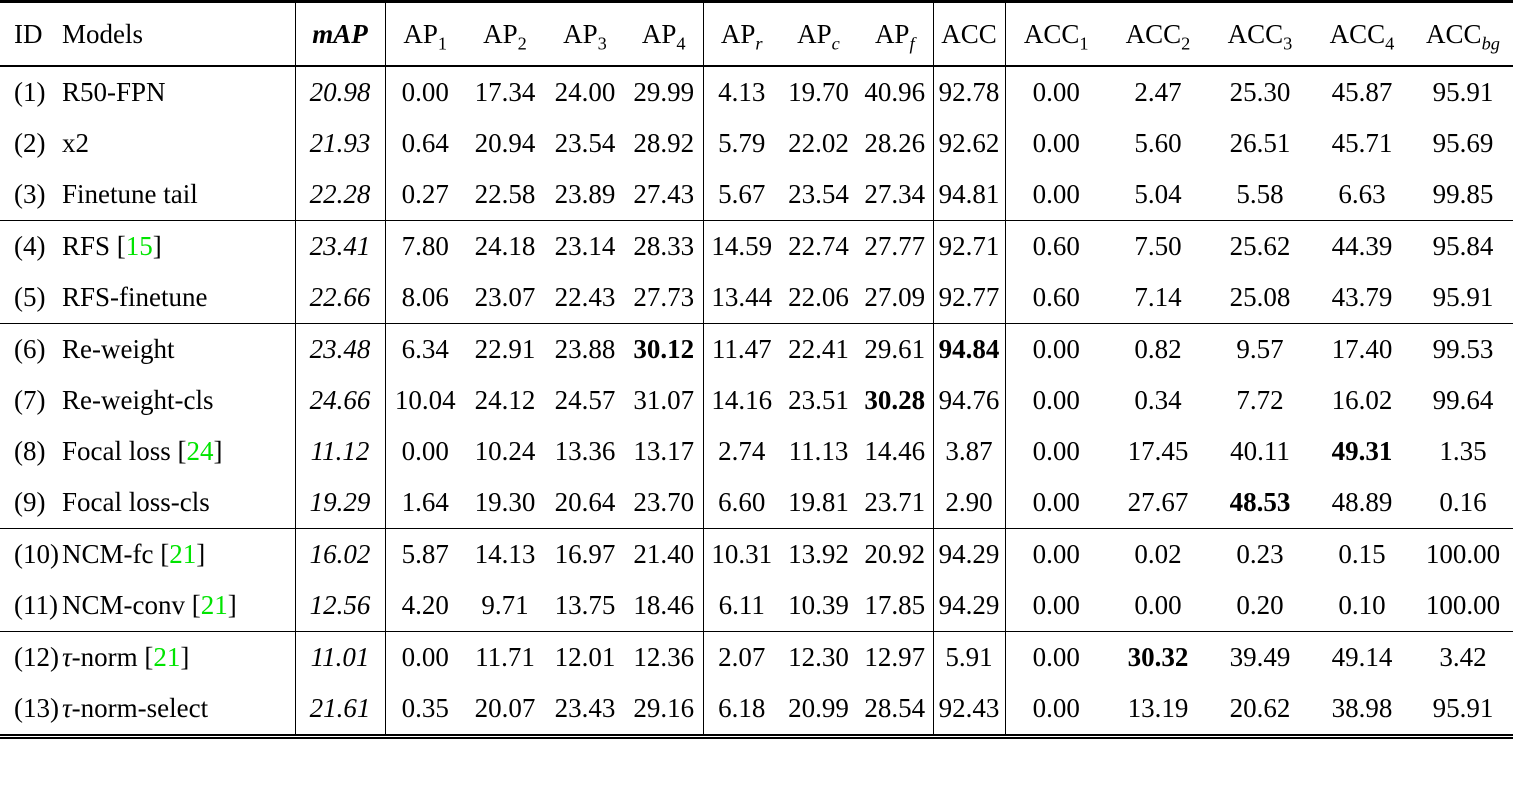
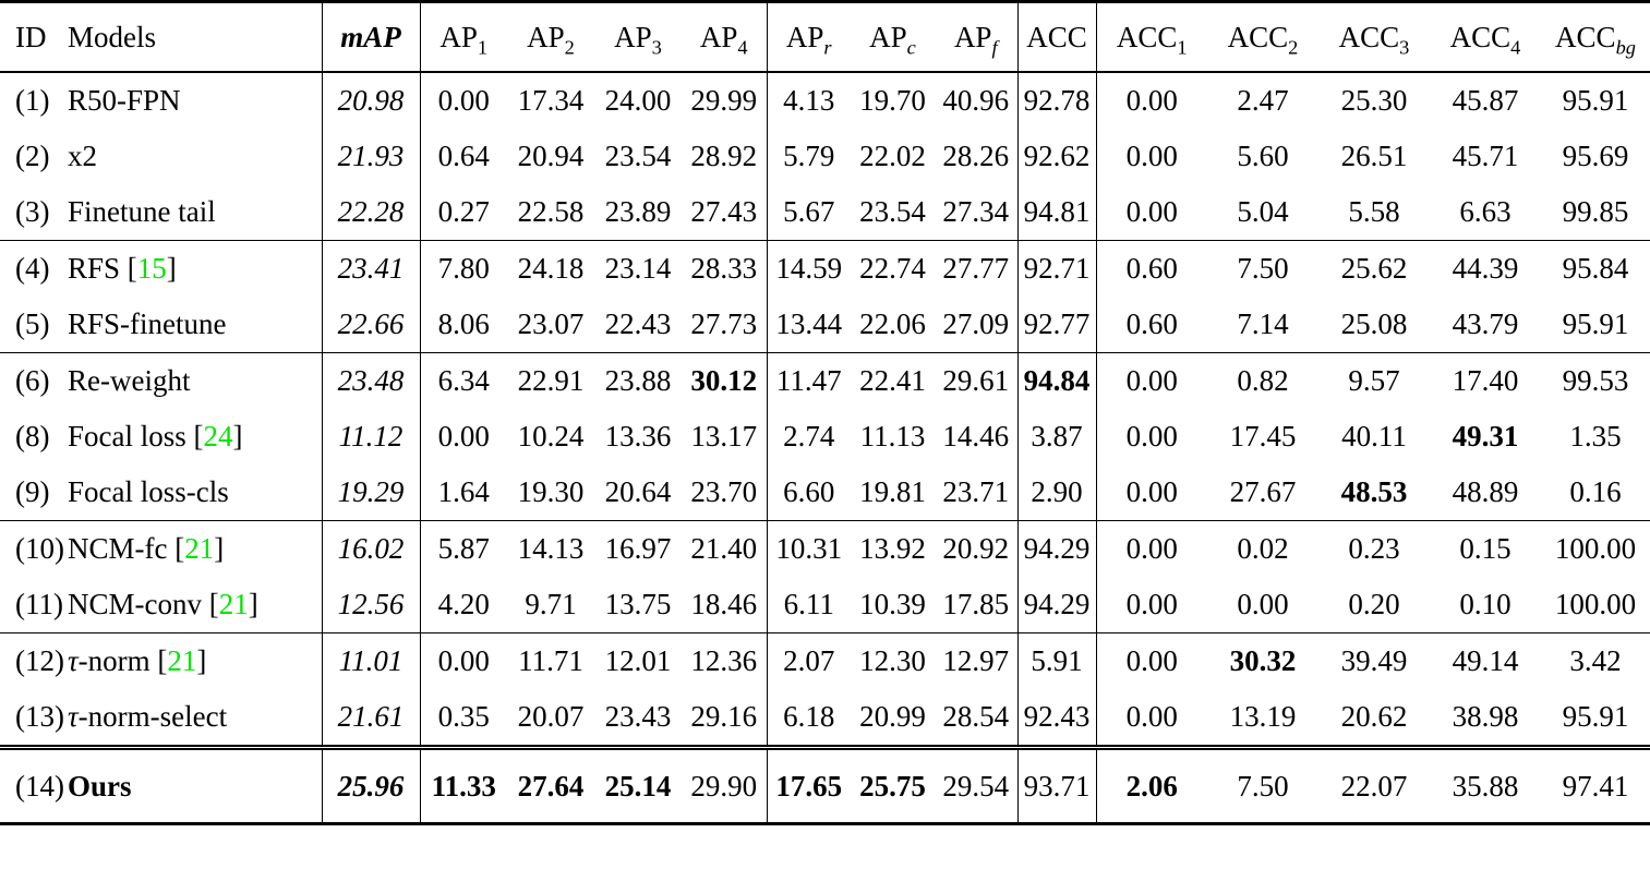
  ID	Models	mAP	AP1	AP2	AP3	AP4	APr	APc	APf	ACC	ACC1	ACC2	ACC3	ACC4	ACCbg
  (1)	R50-FPN	20.98	0.00	17.34	24.00	29.99	4.13	19.70	40.96	92.78	0.00	2.47	25.30	45.87	95.91
  (2)	x2	21.93	0.64	20.94	23.54	28.92	5.79	22.02	28.26	92.62	0.00	5.60	26.51	45.71	95.69
  (3)	Finetune tail	22.28	0.27	22.58	23.89	27.43	5.67	23.54	27.34	94.81	0.00	5.04	5.58	6.63	99.85
  (4)	RFS [15]	23.41	7.80	24.18	23.14	28.33	14.59	22.74	27.77	92.71	0.60	7.50	25.62	44.39	95.84
  (5)	RFS-finetune	22.66	8.06	23.07	22.43	27.73	13.44	22.06	27.09	92.77	0.60	7.14	25.08	43.79	95.91
  (6)	Re-weight	23.48	6.34	22.91	23.88	30.12	11.47	22.41	29.61	94.84	0.00	0.82	9.57	17.40	99.53
- (7)	Re-weight-cls	24.66	10.04	24.12	24.57	31.07	14.16	23.51	30.28	94.76	0.00	0.34	7.72	16.02	99.64
  (8)	Focal loss [24]	11.12	0.00	10.24	13.36	13.17	2.74	11.13	14.46	3.87	0.00	17.45	40.11	49.31	1.35
  (9)	Focal loss-cls	19.29	1.64	19.30	20.64	23.70	6.60	19.81	23.71	2.90	0.00	27.67	48.53	48.89	0.16
  (10)	NCM-fc [21]	16.02	5.87	14.13	16.97	21.40	10.31	13.92	20.92	94.29	0.00	0.02	0.23	0.15	100.00
  (11)	NCM-conv [21]	12.56	4.20	9.71	13.75	18.46	6.11	10.39	17.85	94.29	0.00	0.00	0.20	0.10	100.00
  (12)	τ-norm [21]	11.01	0.00	11.71	12.01	12.36	2.07	12.30	12.97	5.91	0.00	30.32	39.49	49.14	3.42
  (13)	τ-norm-select	21.61	0.35	20.07	23.43	29.16	6.18	20.99	28.54	92.43	0.00	13.19	20.62	38.98	95.91
+ (14)	Ours	25.96	11.33	27.64	25.14	29.90	17.65	25.75	29.54	93.71	2.06	7.50	22.07	35.88	97.41
